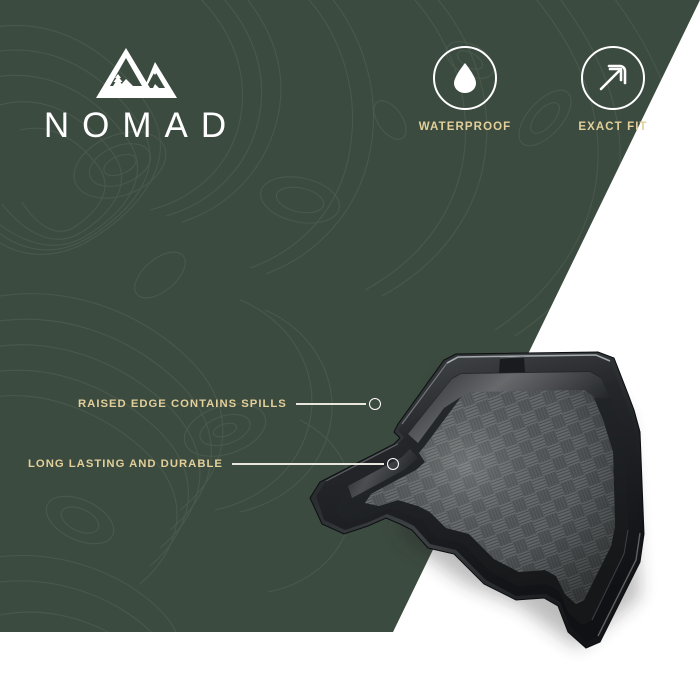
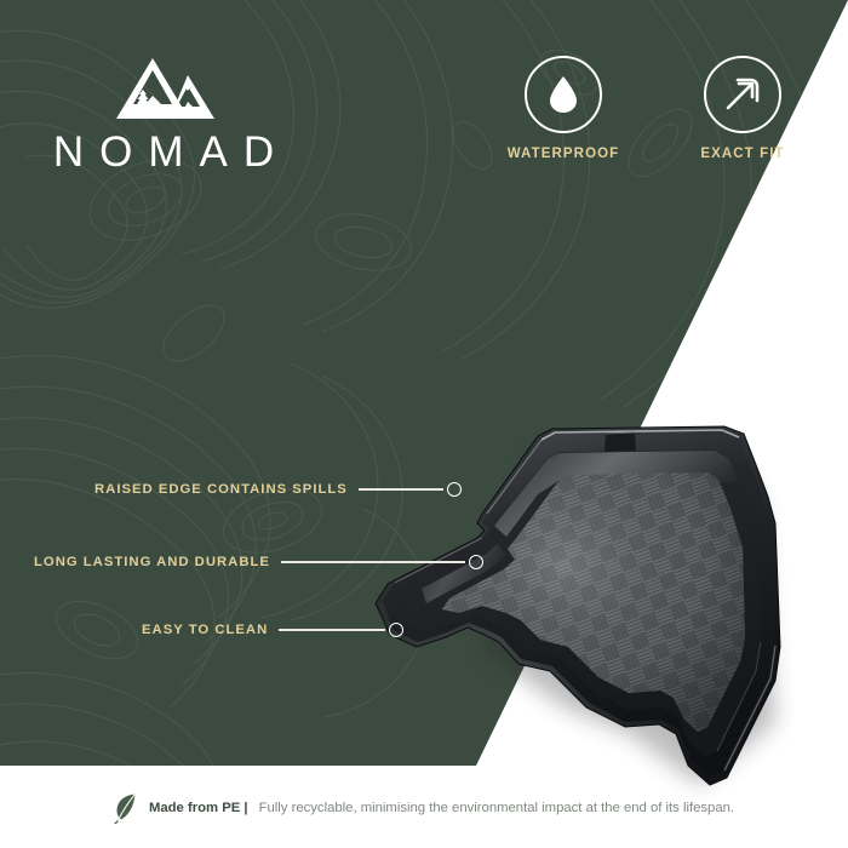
  NOMAD
  WATERPROOF
  EXACT FIT
  RAISED EDGE CONTAINS SPILLS
  LONG LASTING AND DURABLE
+ EASY TO CLEAN
+ Made from PE |
+ Fully recyclable, minimising the environmental impact at the end of its lifespan.
